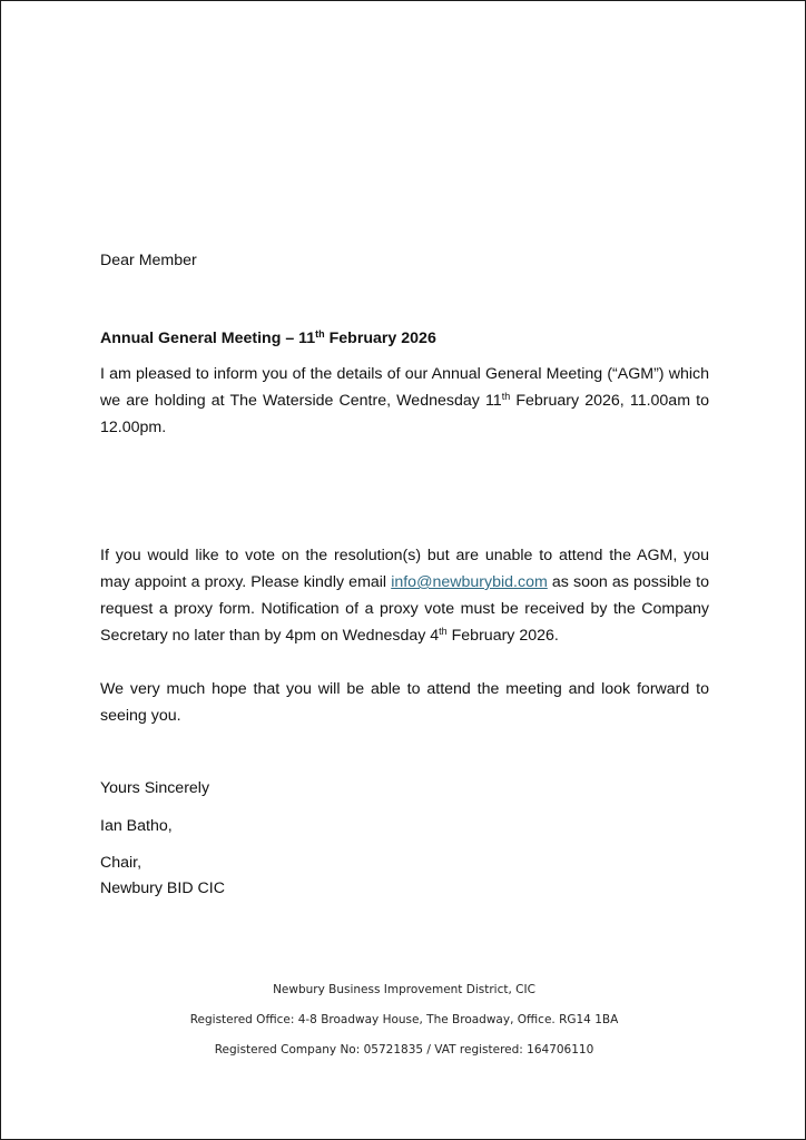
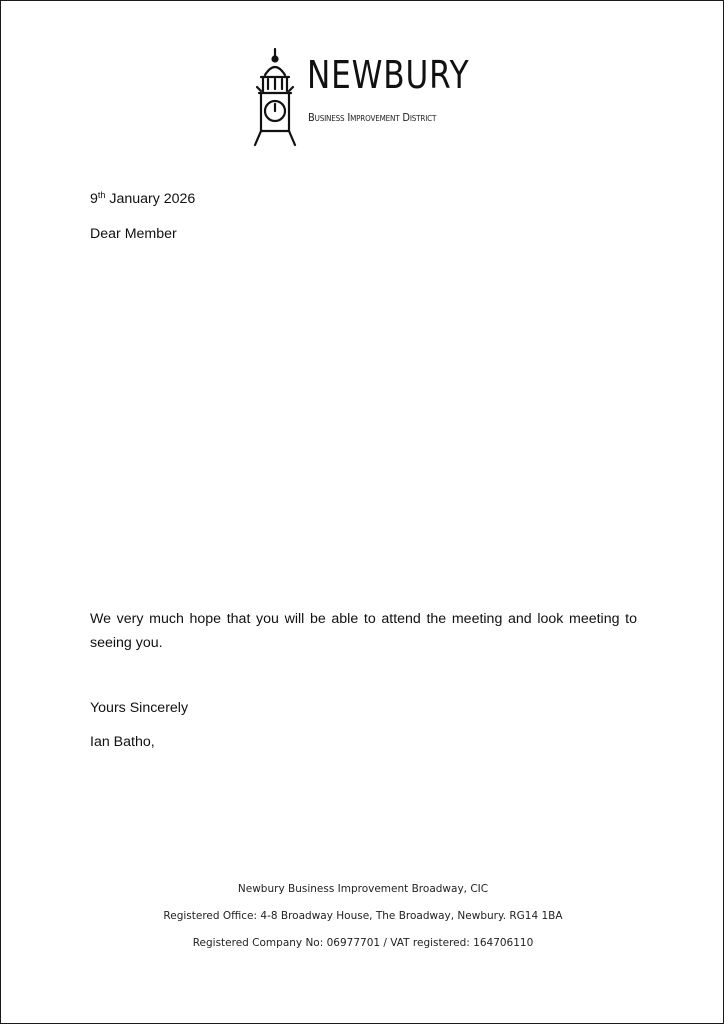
+ NEWBURY
+ Business Improvement District
+ 9th January 2026
  Dear Member
- Annual General Meeting – 11th February 2026
- I am pleased to inform you of the details of our Annual General Meeting (“AGM”) which we are holding at The Waterside Centre, Wednesday 11th February 2026, 11.00am to 12.00pm.
- If you would like to vote on the resolution(s) but are unable to attend the AGM, you may appoint a proxy. Please kindly email info@newburybid.com as soon as possible to request a proxy form. Notification of a proxy vote must be received by the Company Secretary no later than by 4pm on Wednesday 4th February 2026.
- We very much hope that you will be able to attend the meeting and look forward to seeing you.
+ We very much hope that you will be able to attend the meeting and look meeting to seeing you.
  Yours Sincerely
  Ian Batho,
- Chair,
- Newbury BID CIC
- Newbury Business Improvement District, CIC
+ Newbury Business Improvement Broadway, CIC
- Registered Office: 4-8 Broadway House, The Broadway, Office. RG14 1BA
+ Registered Office: 4-8 Broadway House, The Broadway, Newbury. RG14 1BA
- Registered Company No: 05721835 / VAT registered: 164706110
+ Registered Company No: 06977701 / VAT registered: 164706110
